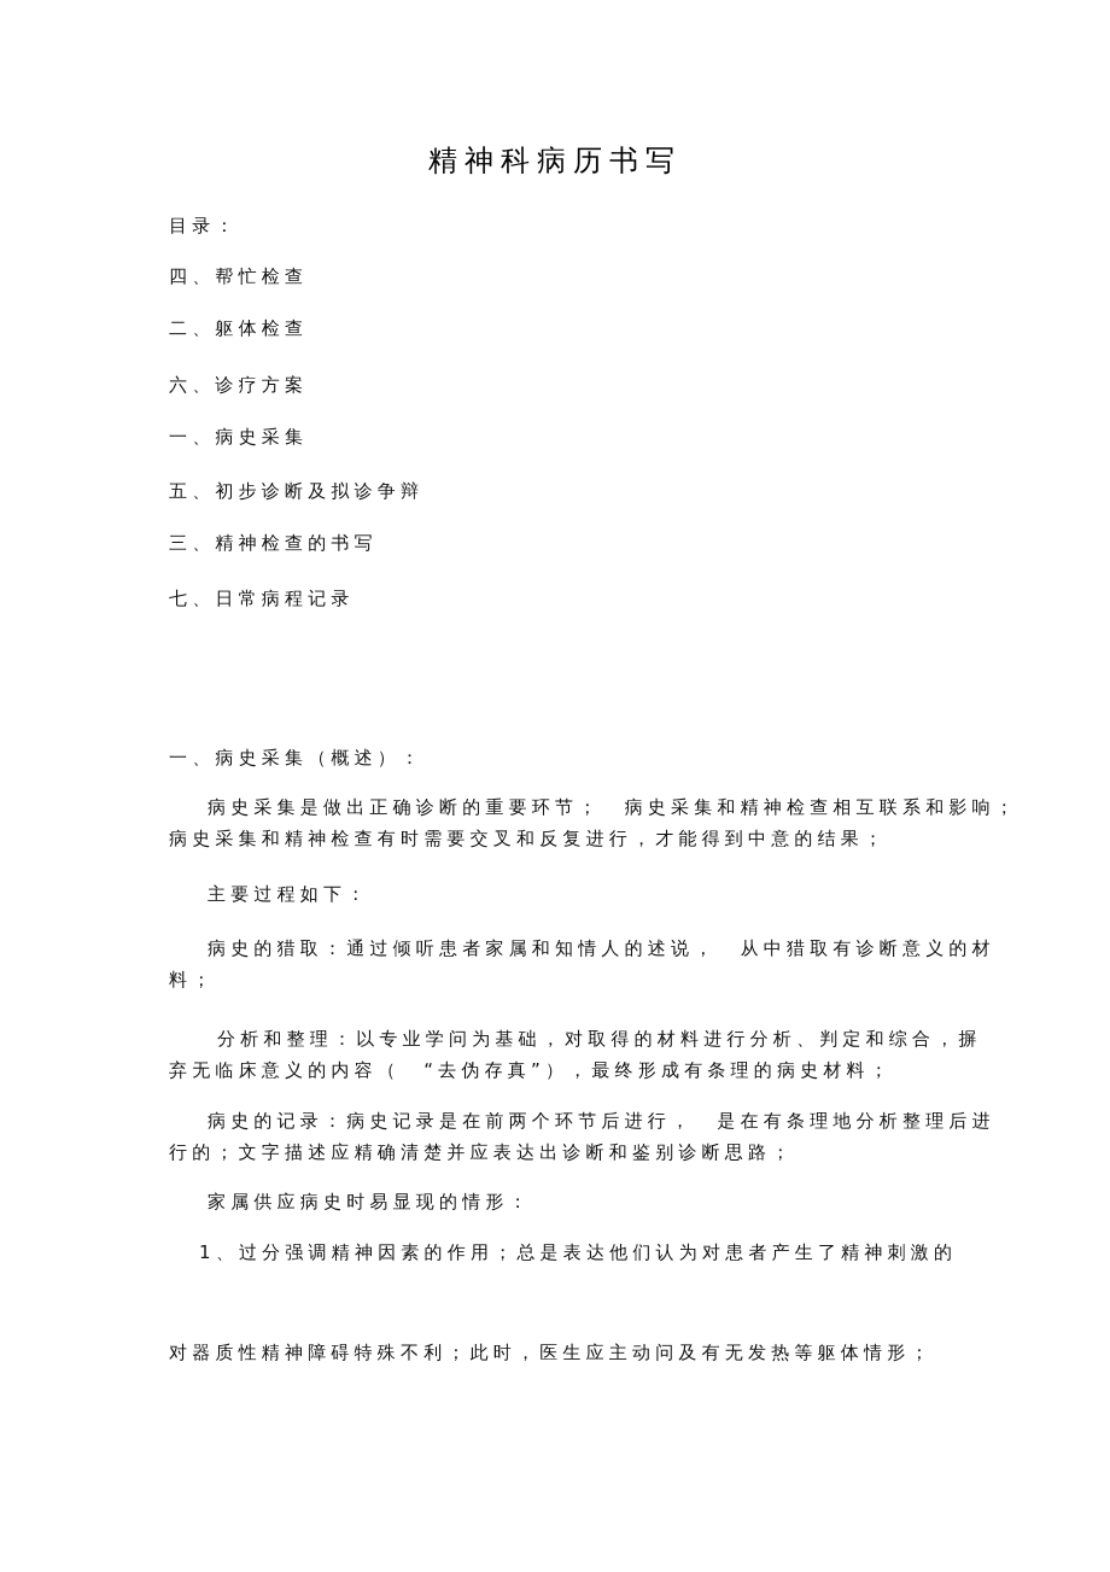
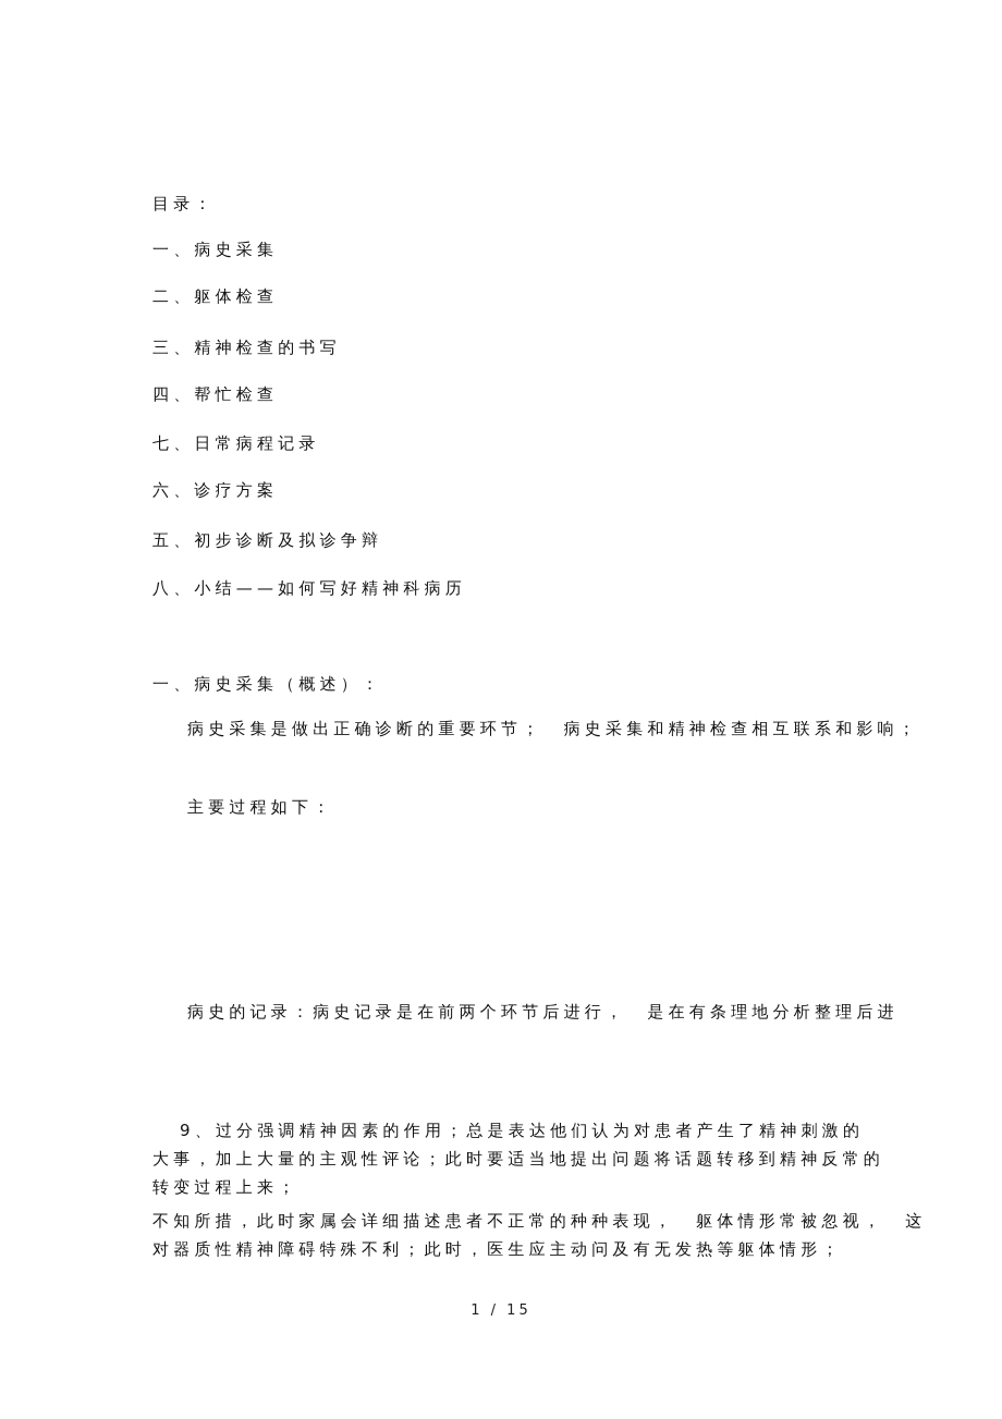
- 精神科病历书写
  目录：
- 四、帮忙检查
+ 一、病史采集
  二、躯体检查
- 六、诊疗方案
+ 三、精神检查的书写
- 一、病史采集
+ 四、帮忙检查
- 五、初步诊断及拟诊争辩
+ 七、日常病程记录
- 三、精神检查的书写
+ 六、诊疗方案
- 七、日常病程记录
+ 五、初步诊断及拟诊争辩
+ 八、小结——如何写好精神科病历
  一、病史采集（概述）：
  病史采集是做出正确诊断的重要环节； 病史采集和精神检查相互联系和影响；
- 病史采集和精神检查有时需要交叉和反复进行，才能得到中意的结果；
  主要过程如下：
- 病史的猎取：通过倾听患者家属和知情人的述说， 从中猎取有诊断意义的材
- 料；
- 分析和整理：以专业学问为基础，对取得的材料进行分析、判定和综合，摒
- 弃无临床意义的内容（ “去伪存真”），最终形成有条理的病史材料；
  病史的记录：病史记录是在前两个环节后进行， 是在有条理地分析整理后进
- 行的；文字描述应精确清楚并应表达出诊断和鉴别诊断思路；
- 家属供应病史时易显现的情形：
- 1、过分强调精神因素的作用；总是表达他们认为对患者产生了精神刺激的
+ 9、过分强调精神因素的作用；总是表达他们认为对患者产生了精神刺激的
+ 大事，加上大量的主观性评论；此时要适当地提出问题将话题转移到精神反常的
+ 转变过程上来；
+ 不知所措，此时家属会详细描述患者不正常的种种表现， 躯体情形常被忽视， 这
  对器质性精神障碍特殊不利；此时，医生应主动问及有无发热等躯体情形；
+ 1 / 15
